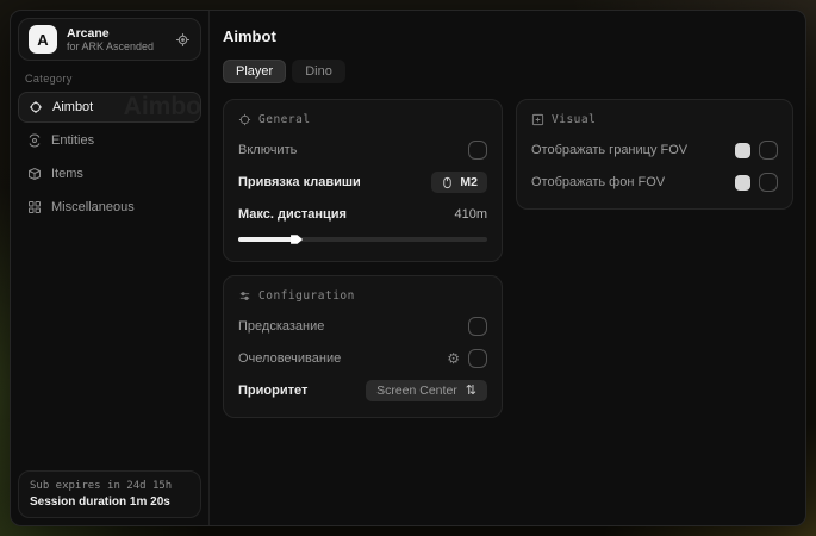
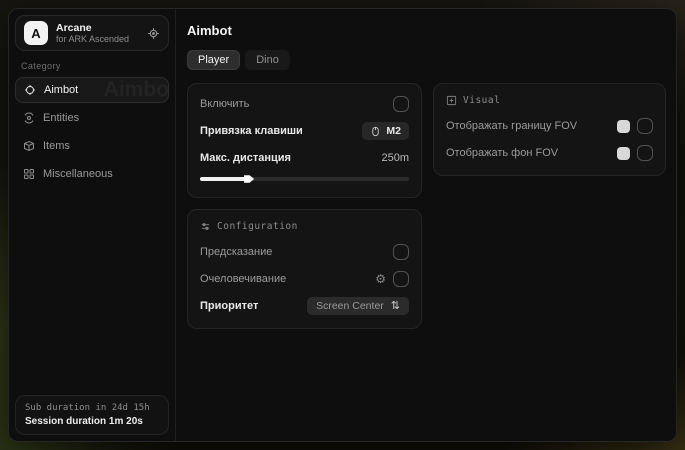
  A
  Arcane
  for ARK Ascended
  Category
  Aimbot
  Aimbo
  Entities
  Items
  Miscellaneous
- Sub expires in 24d 15h
+ Sub duration in 24d 15h
  Session duration 1m 20s
  Aimbot
  Player
  Dino
- General
  Включить
  Привязка клавиши
  M2
  Макс. дистанция
- 410m
+ 250m
  Configuration
  Предсказание
  Очеловечивание
  ⚙
  Приоритет
  Screen Center
  ⇅
  Visual
  Отображать границу FOV
  Отображать фон FOV
